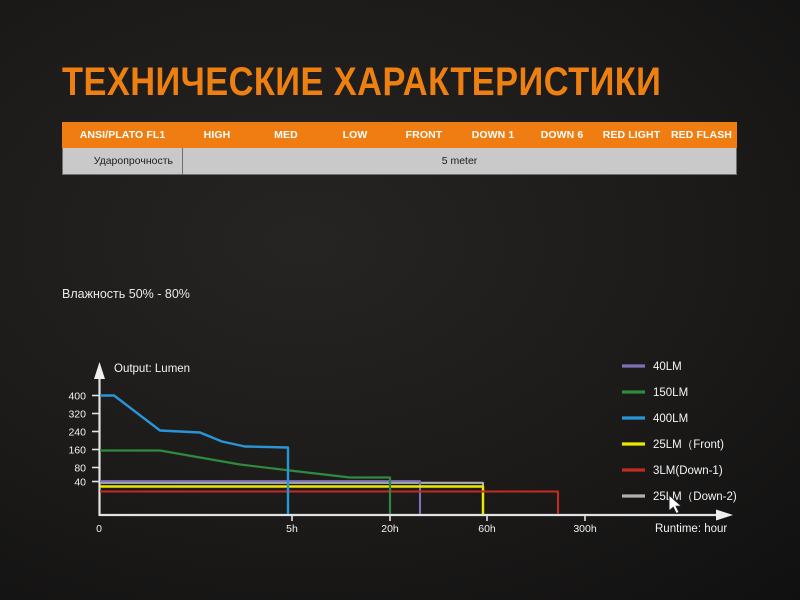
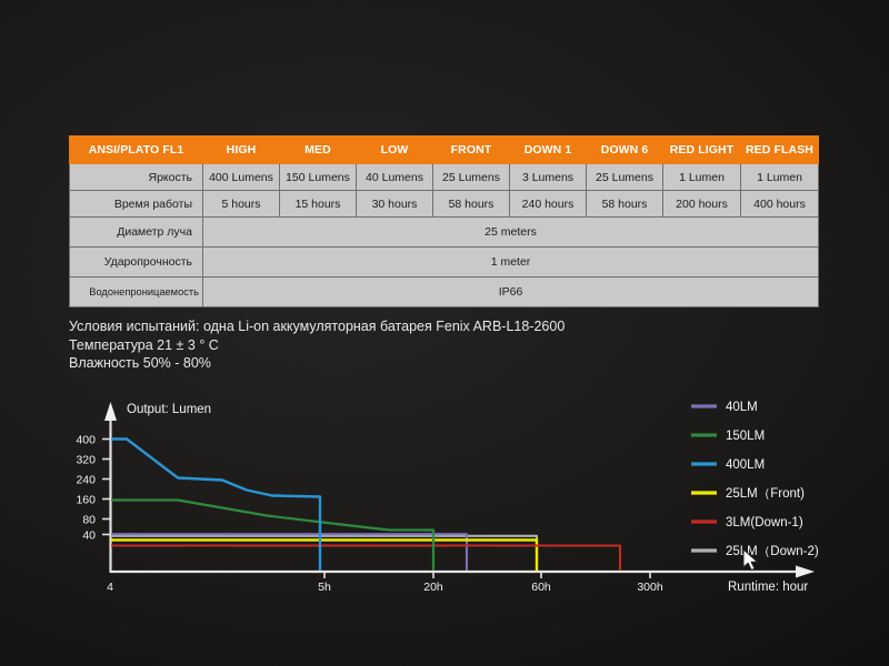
- ТЕХНИЧЕСКИЕ ХАРАКТЕРИСТИКИ
  ANSI/PLATO FL1	HIGH	MED	LOW	FRONT	DOWN 1	DOWN 6	RED LIGHT	RED FLASH
+ Яркость	400 Lumens	150 Lumens	40 Lumens	25 Lumens	3 Lumens	25 Lumens	1 Lumen	1 Lumen
+ Время работы	5 hours	15 hours	30 hours	58 hours	240 hours	58 hours	200 hours	400 hours
+ Диаметр луча	25 meters
- Ударопрочность	5 meter
+ Ударопрочность	1 meter
+ Водонепроницаемость	IP66
+ Условия испытаний: одна Li-on аккумуляторная батарея Fenix ARB-L18-2600
+ Температура 21 ± 3 ° C
  Влажность 50% - 80%
  400
  320
  240
  160
  80
  40
- 0
+ 4
  5h
  20h
  60h
  300h
  Output: Lumen
  Runtime: hour
  40LM
  150LM
  400LM
  25LM（Front)
  3LM(Down-1)
  25M（Down-2)
